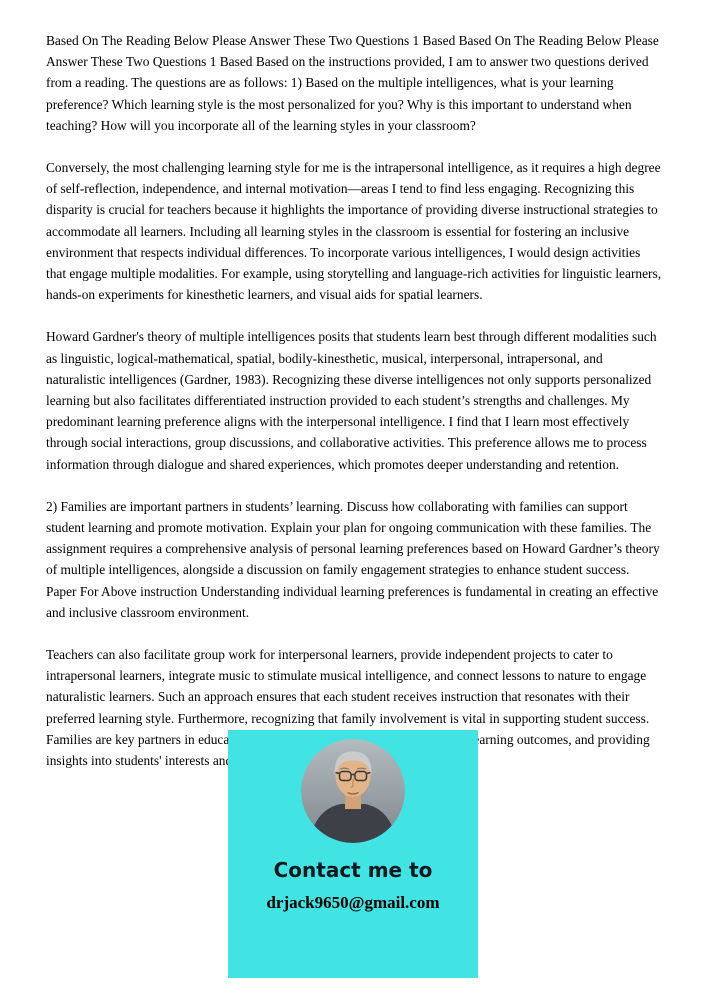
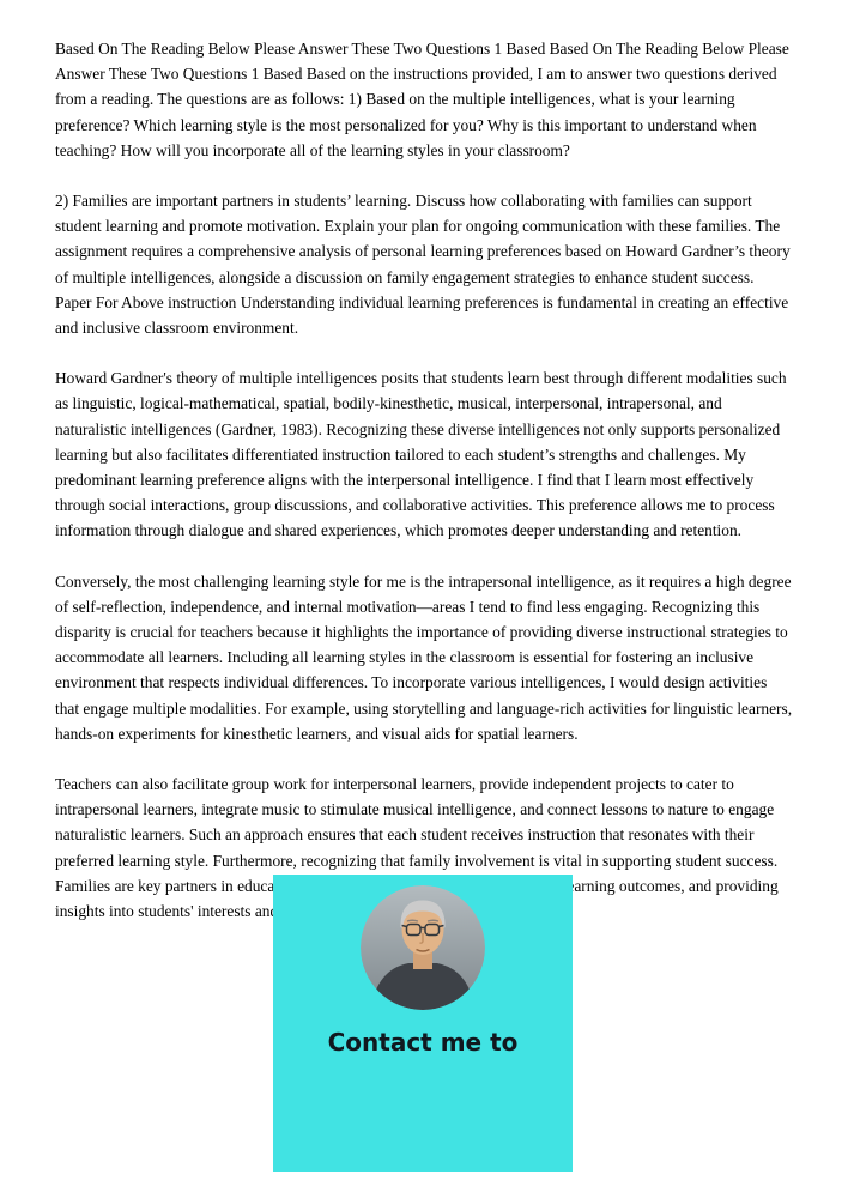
  Based On The Reading Below Please Answer These Two Questions 1 Based Based On The Reading Below Please Answer These Two Questions 1 Based Based on the instructions provided, I am to answer two questions derived from a reading. The questions are as follows: 1) Based on the multiple intelligences, what is your learning preference? Which learning style is the most personalized for you? Why is this important to understand when teaching? How will you incorporate all of the learning styles in your classroom?
- Conversely, the most challenging learning style for me is the intrapersonal intelligence, as it requires a high degree of self-reflection, independence, and internal motivation—areas I tend to find less engaging. Recognizing this disparity is crucial for teachers because it highlights the importance of providing diverse instructional strategies to accommodate all learners. Including all learning styles in the classroom is essential for fostering an inclusive environment that respects individual differences. To incorporate various intelligences, I would design activities that engage multiple modalities. For example, using storytelling and language-rich activities for linguistic learners, hands-on experiments for kinesthetic learners, and visual aids for spatial learners.
+ 2) Families are important partners in students’ learning. Discuss how collaborating with families can support student learning and promote motivation. Explain your plan for ongoing communication with these families. The assignment requires a comprehensive analysis of personal learning preferences based on Howard Gardner’s theory of multiple intelligences, alongside a discussion on family engagement strategies to enhance student success. Paper For Above instruction Understanding individual learning preferences is fundamental in creating an effective and inclusive classroom environment.
- Howard Gardner's theory of multiple intelligences posits that students learn best through different modalities such as linguistic, logical-mathematical, spatial, bodily-kinesthetic, musical, interpersonal, intrapersonal, and naturalistic intelligences (Gardner, 1983). Recognizing these diverse intelligences not only supports personalized learning but also facilitates differentiated instruction provided to each student’s strengths and challenges. My predominant learning preference aligns with the interpersonal intelligence. I find that I learn most effectively through social interactions, group discussions, and collaborative activities. This preference allows me to process information through dialogue and shared experiences, which promotes deeper understanding and retention.
+ Howard Gardner's theory of multiple intelligences posits that students learn best through different modalities such as linguistic, logical-mathematical, spatial, bodily-kinesthetic, musical, interpersonal, intrapersonal, and naturalistic intelligences (Gardner, 1983). Recognizing these diverse intelligences not only supports personalized learning but also facilitates differentiated instruction tailored to each student’s strengths and challenges. My predominant learning preference aligns with the interpersonal intelligence. I find that I learn most effectively through social interactions, group discussions, and collaborative activities. This preference allows me to process information through dialogue and shared experiences, which promotes deeper understanding and retention.
- 2) Families are important partners in students’ learning. Discuss how collaborating with families can support student learning and promote motivation. Explain your plan for ongoing communication with these families. The assignment requires a comprehensive analysis of personal learning preferences based on Howard Gardner’s theory of multiple intelligences, alongside a discussion on family engagement strategies to enhance student success. Paper For Above instruction Understanding individual learning preferences is fundamental in creating an effective and inclusive classroom environment.
+ Conversely, the most challenging learning style for me is the intrapersonal intelligence, as it requires a high degree of self-reflection, independence, and internal motivation—areas I tend to find less engaging. Recognizing this disparity is crucial for teachers because it highlights the importance of providing diverse instructional strategies to accommodate all learners. Including all learning styles in the classroom is essential for fostering an inclusive environment that respects individual differences. To incorporate various intelligences, I would design activities that engage multiple modalities. For example, using storytelling and language-rich activities for linguistic learners, hands-on experiments for kinesthetic learners, and visual aids for spatial learners.
  Teachers can also facilitate group work for interpersonal learners, provide independent projects to cater to intrapersonal learners, integrate music to stimulate musical intelligence, and connect lessons to nature to engage naturalistic learners. Such an approach ensures that each student receives instruction that resonates with their preferred learning style. Furthermore, recognizing that family involvement is vital in supporting student success. Families are key partners in educaarning outcomes, and providing insights into students' interests an
  Contact me to
- drjack9650@gmail.com
